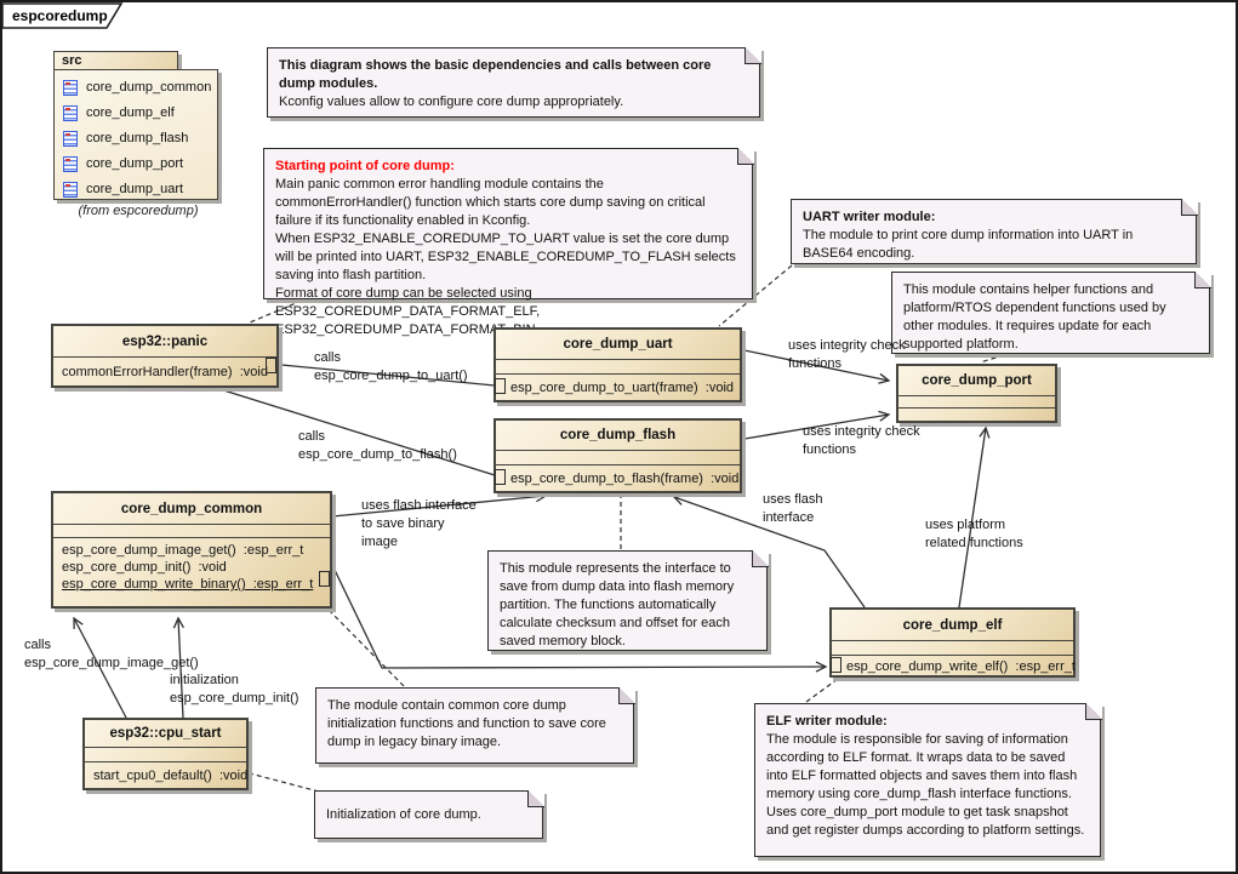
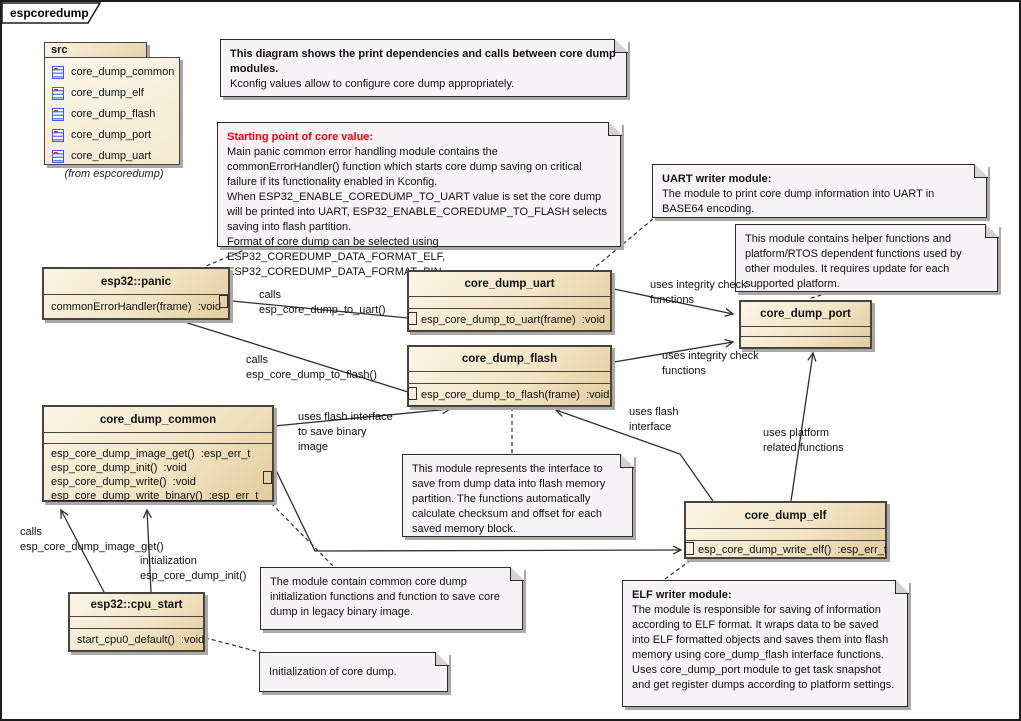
  espcoredump
  src
  core_dump_common
  core_dump_elf
  core_dump_flash
  core_dump_port
  core_dump_uart
  (from espcoredump)
- This diagram shows the basic dependencies and calls between core dump modules.
+ This diagram shows the print dependencies and calls between core dump modules.
  Kconfig values allow to configure core dump appropriately.
- Starting point of core dump:
+ Starting point of core value:
  Main panic common error handling module contains the commonErrorHandler() function which starts core dump saving on critical failure if its functionality enabled in Kconfig.
  When ESP32_ENABLE_COREDUMP_TO_UART value is set the core dump will be printed into UART, ESP32_ENABLE_COREDUMP_TO_FLASH selects saving into flash partition.
  Format of core dump can be selected using ESP32_COREDUMP_DATA_FORMAT_ELF, ESP32_COREDUMP_DATA_FORM
  UART writer module:
  The module to print core dump information into UART in BASE64 encoding.
  This module contains helper functions and platform/RTOS dependent functions used by other modules. It requires update for each supported platform.
  This module represents the interface to save from dump data into flash memory partition. The functions automatically calculate checksum and offset for each saved memory block.
  The module contain common core dump initialization functions and function to save core dump in legacy binary image.
  Initialization of core dump.
  ELF writer module:
  The module is responsible for saving of information according to ELF format. It wraps data to be saved into ELF formatted objects and saves them into flash memory using core_dump_flash interface functions. Uses core_dump_port module to get task snapshot and get register dumps according to platform settings.
  esp32::panic
  commonErrorHandler(frame) :void
  core_dump_uart
  esp_core_dump_to_uart(frame) :void
  core_dump_flash
  esp_core_dump_to_flash(frame) :void
  core_dump_port
  core_dump_common
  esp_core_dump_image_get() :esp_err_t
  esp_core_dump_init() :void
+ esp_core_dump_write() :void
  esp_core_dump_write_binary() :esp_err_t
  core_dump_elf
  esp_core_dump_write_elf() :esp_err_t
  esp32::cpu_start
  start_cpu0_default() :void
  calls
  esp_core_dump_to_uart()
  calls
  esp_core_dump_to_flash()
  uses integrity check
  functions
  uses integrity check
  functions
  uses flash interface
  to save binary
  image
  uses flash
  interface
  uses platform
  related functions
  calls
  esp_core_dump_image_get()
  initialization
  esp_core_dump_init()
